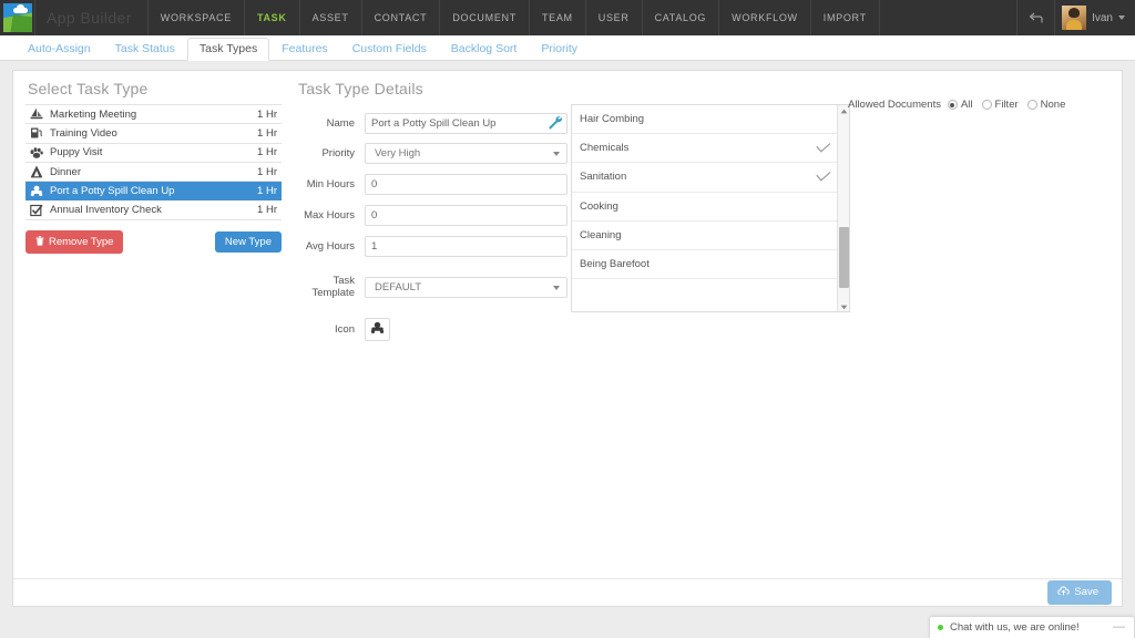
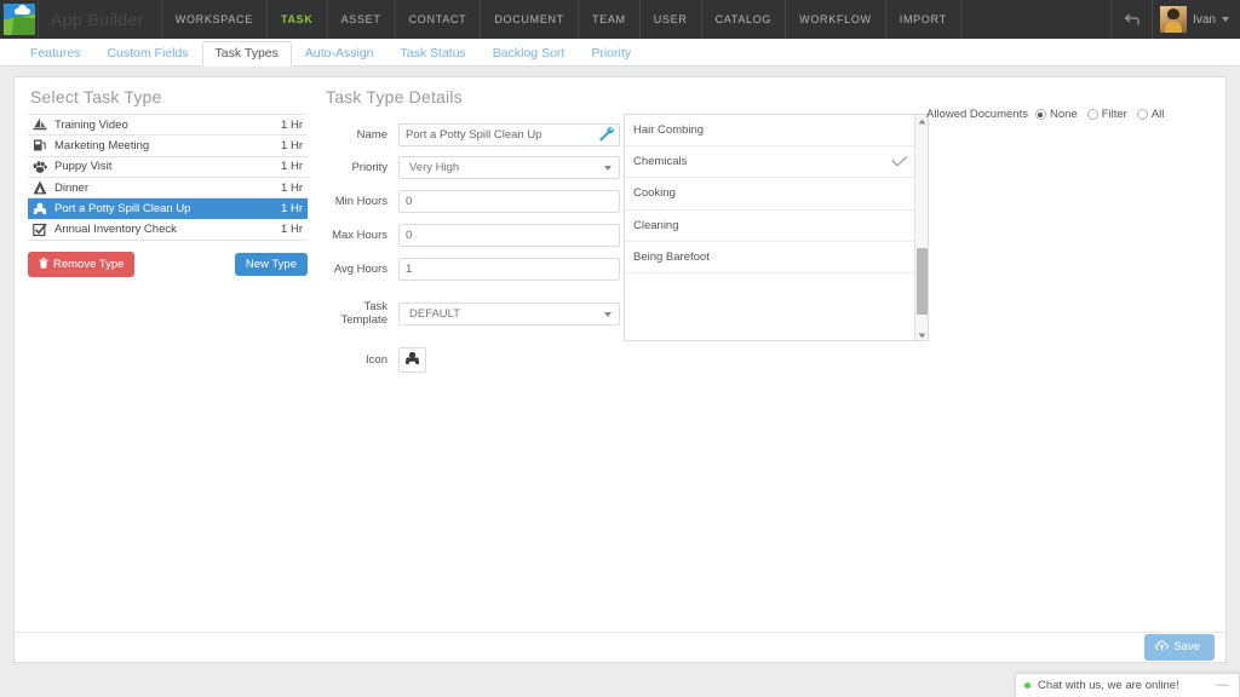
  WORKSPACE
  TASK
  ASSET
  CONTACT
  DOCUMENT
  TEAM
  USER
  CATALOG
  WORKFLOW
  IMPORT
  Ivan
- Auto-Assign
+ Features
- Task Status
+ Custom Fields
  Task Types
- Features
+ Auto-Assign
- Custom Fields
+ Task Status
  Backlog Sort
  Priority
  Select Task Type
- Marketing Meeting
+ Training Video
  1 Hr
- Training Video
+ Marketing Meeting
  1 Hr
  Puppy Visit
  1 Hr
  Dinner
  1 Hr
  Port a Potty Spill Clean Up
  1 Hr
  Annual Inventory Check
  1 Hr
  Remove Type
  New Type
  Task Type Details
  Name
  Port a Potty Spill Clean Up
  Priority
  Very High
  Min Hours
  0
  Max Hours
  0
  Avg Hours
  1
  Task Template
  DEFAULT
  Icon
  Hair Combing
  Chemicals
- Sanitation
  Cooking
  Cleaning
  Being Barefoot
  Allowed Documents
- All
+ None
  Filter
- None
+ All
  Save
  Chat with us, we are online!
  —
